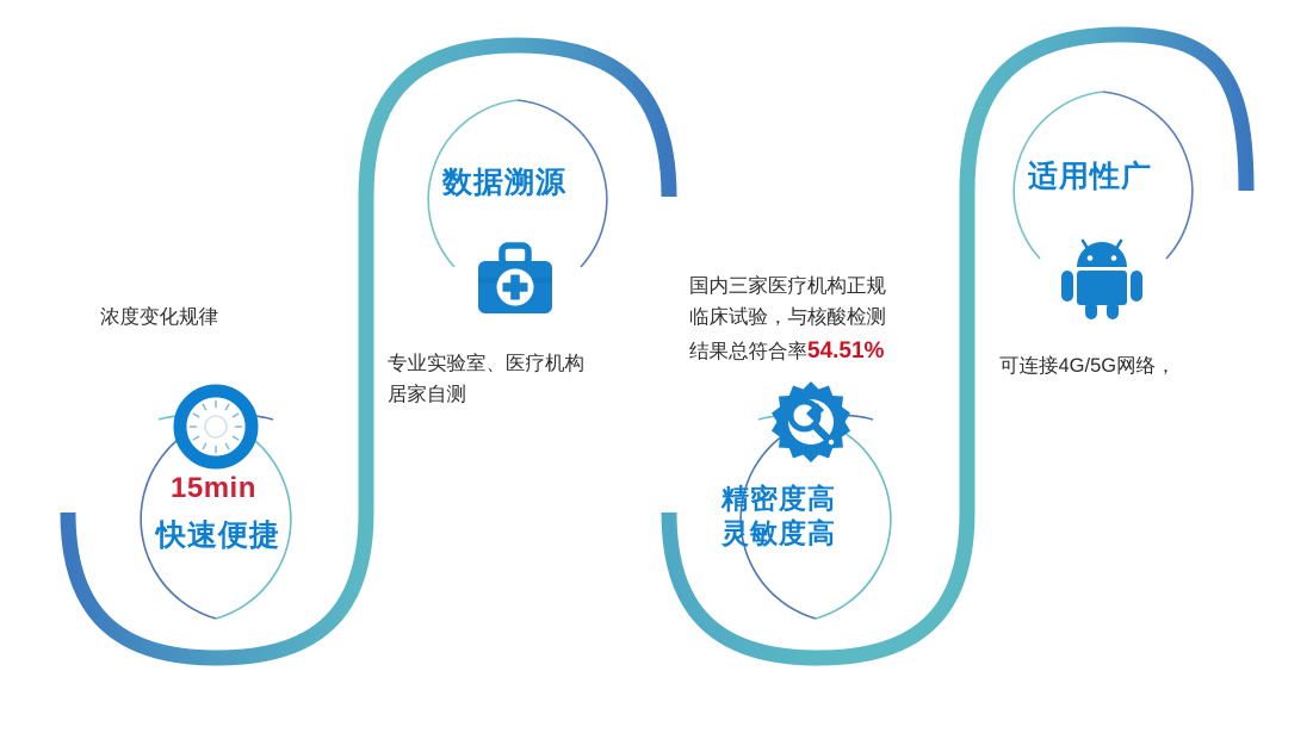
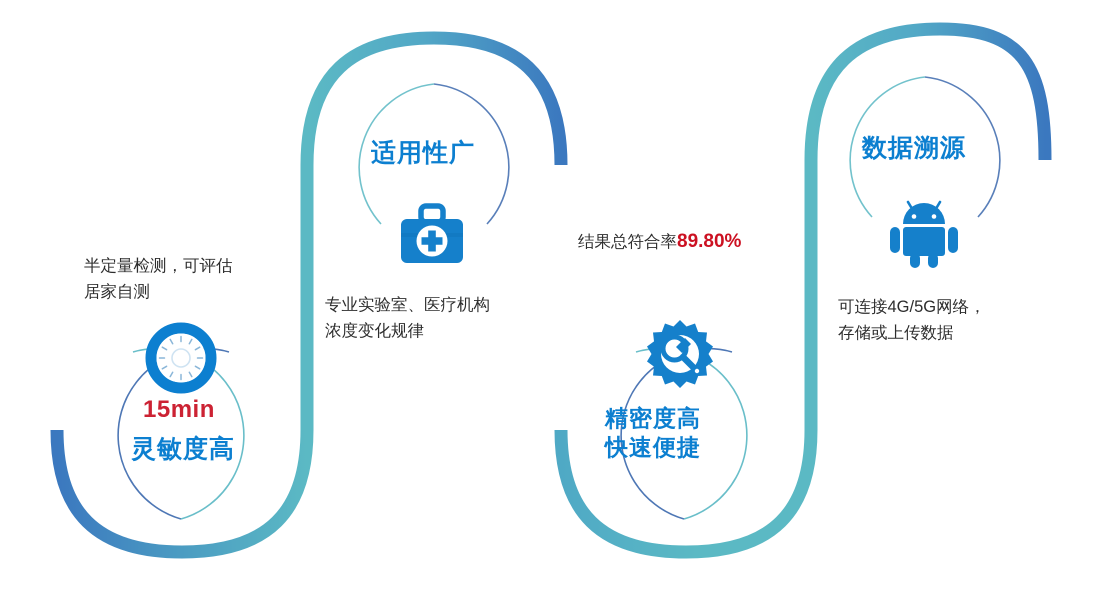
+ 半定量检测，可评估
- 浓度变化规律
+ 居家自测
  15min
- 快速便捷
+ 灵敏度高
- 数据溯源
+ 适用性广
  专业实验室、医疗机构
- 居家自测
+ 浓度变化规律
- 国内三家医疗机构正规
- 临床试验，与核酸检测
- 结果总符合率54.51%
+ 结果总符合率89.80%
  精密度高
- 灵敏度高
+ 快速便捷
- 适用性广
+ 数据溯源
  可连接4G/5G网络，
+ 存储或上传数据
